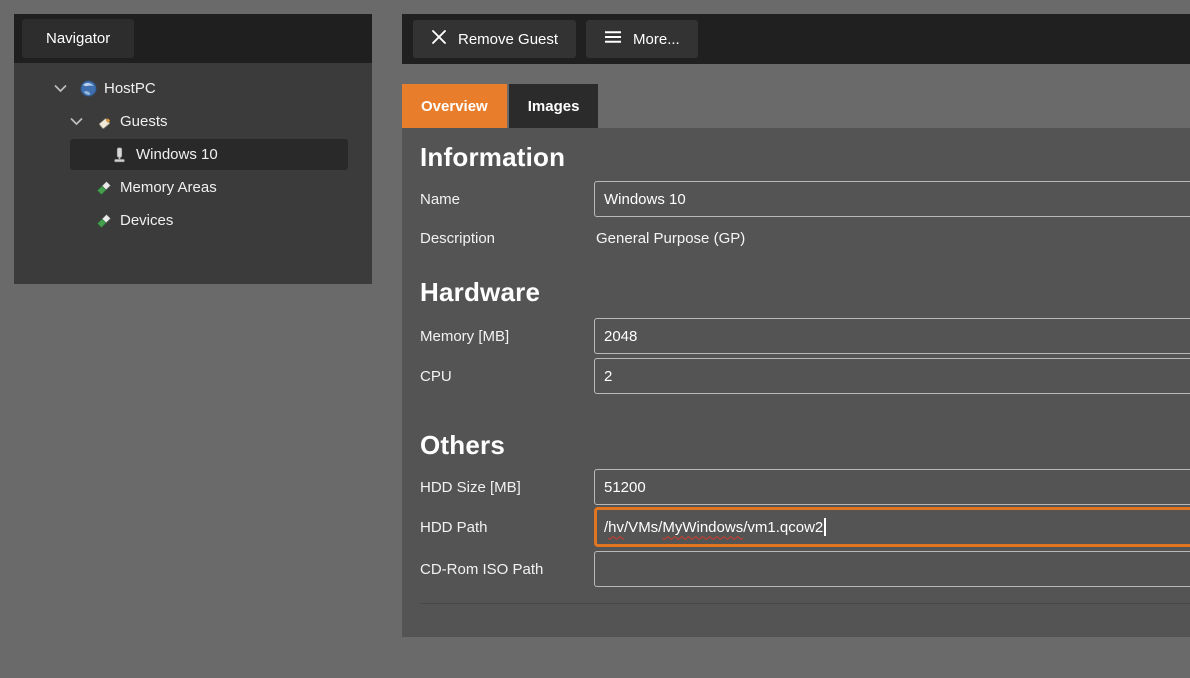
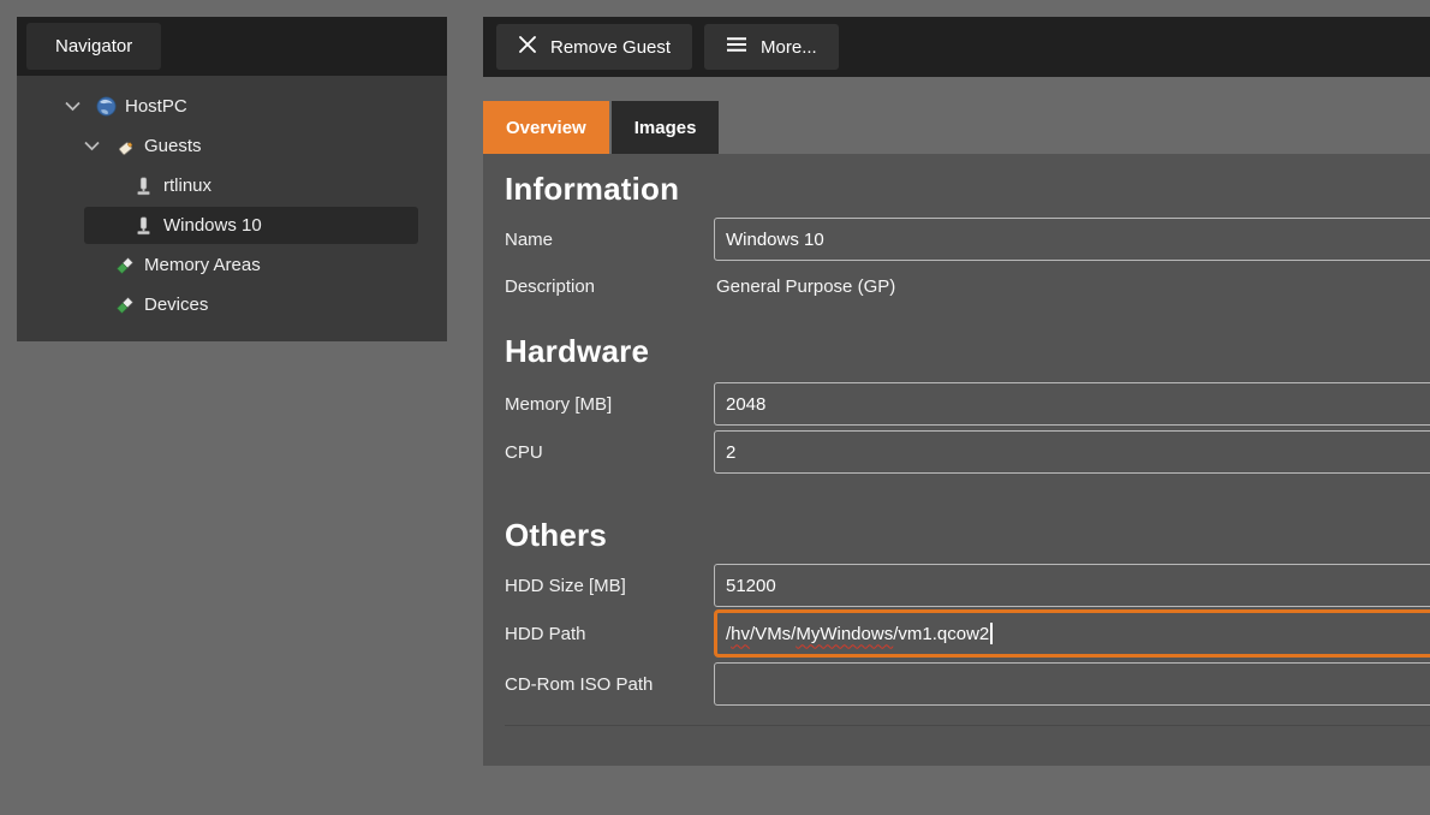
  Navigator
  HostPC
  Guests
+ rtlinux
  Windows 10
  Memory Areas
  Devices
  Remove Guest
  More...
  Overview
  Images
  Information
  Name
  Windows 10
  Description
  General Purpose (GP)
  Hardware
  Memory [MB]
  2048
  CPU
  2
  Others
  HDD Size [MB]
  51200
  HDD Path
  /hv/VMs/MyWindows/vm1.qcow2
  CD-Rom ISO Path
